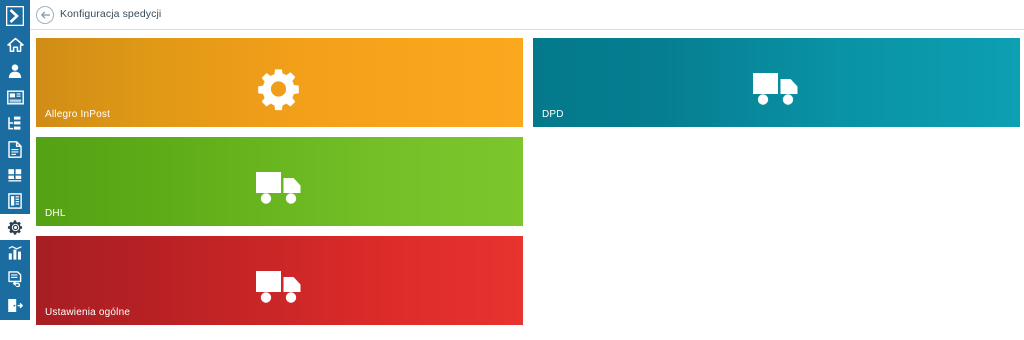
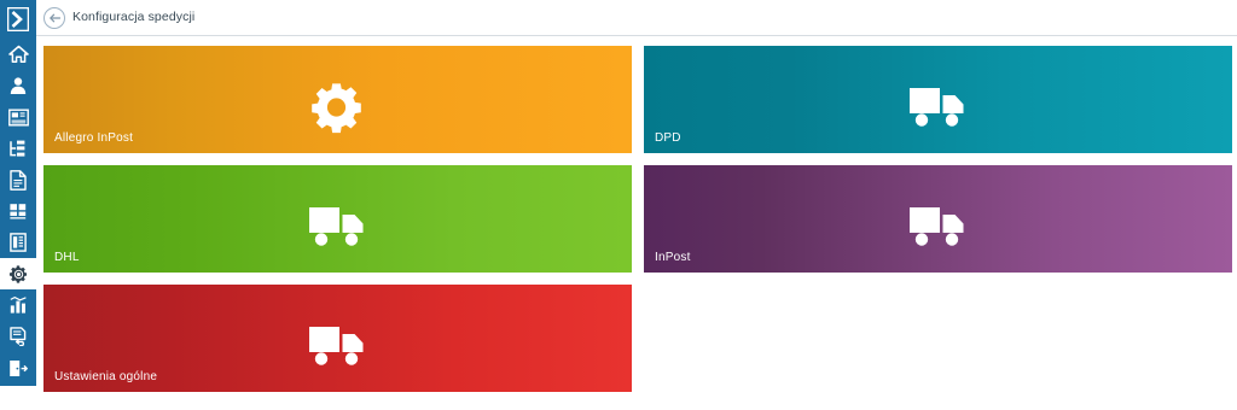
  Konfiguracja spedycji
  Allegro InPost
  DPD
  DHL
+ InPost
  Ustawienia ogólne
